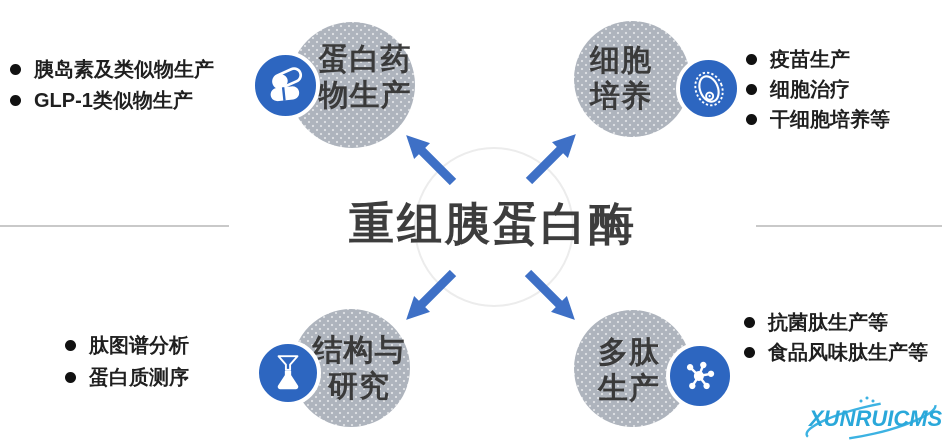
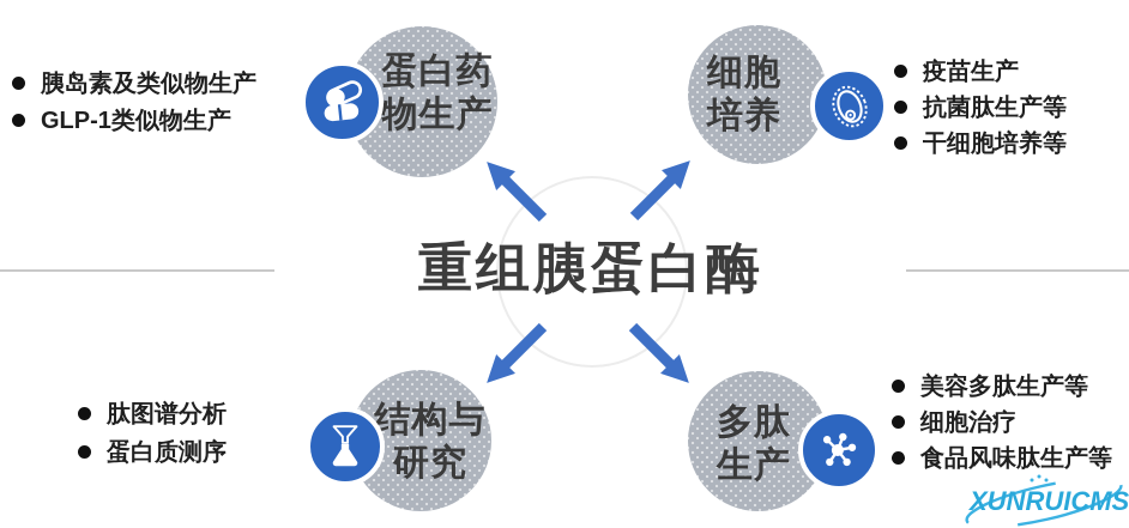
  重组胰蛋白酶
  蛋白药
  物生产
  细胞
  培养
  结构与
  研究
  多肽
  生产
  胰岛素及类似物生产
  GLP-1类似物生产
  疫苗生产
- 细胞治疗
+ 抗菌肽生产等
  干细胞培养等
  肽图谱分析
  蛋白质测序
+ 美容多肽生产等
- 抗菌肽生产等
+ 细胞治疗
  食品风味肽生产等
  XUNRUICMS
